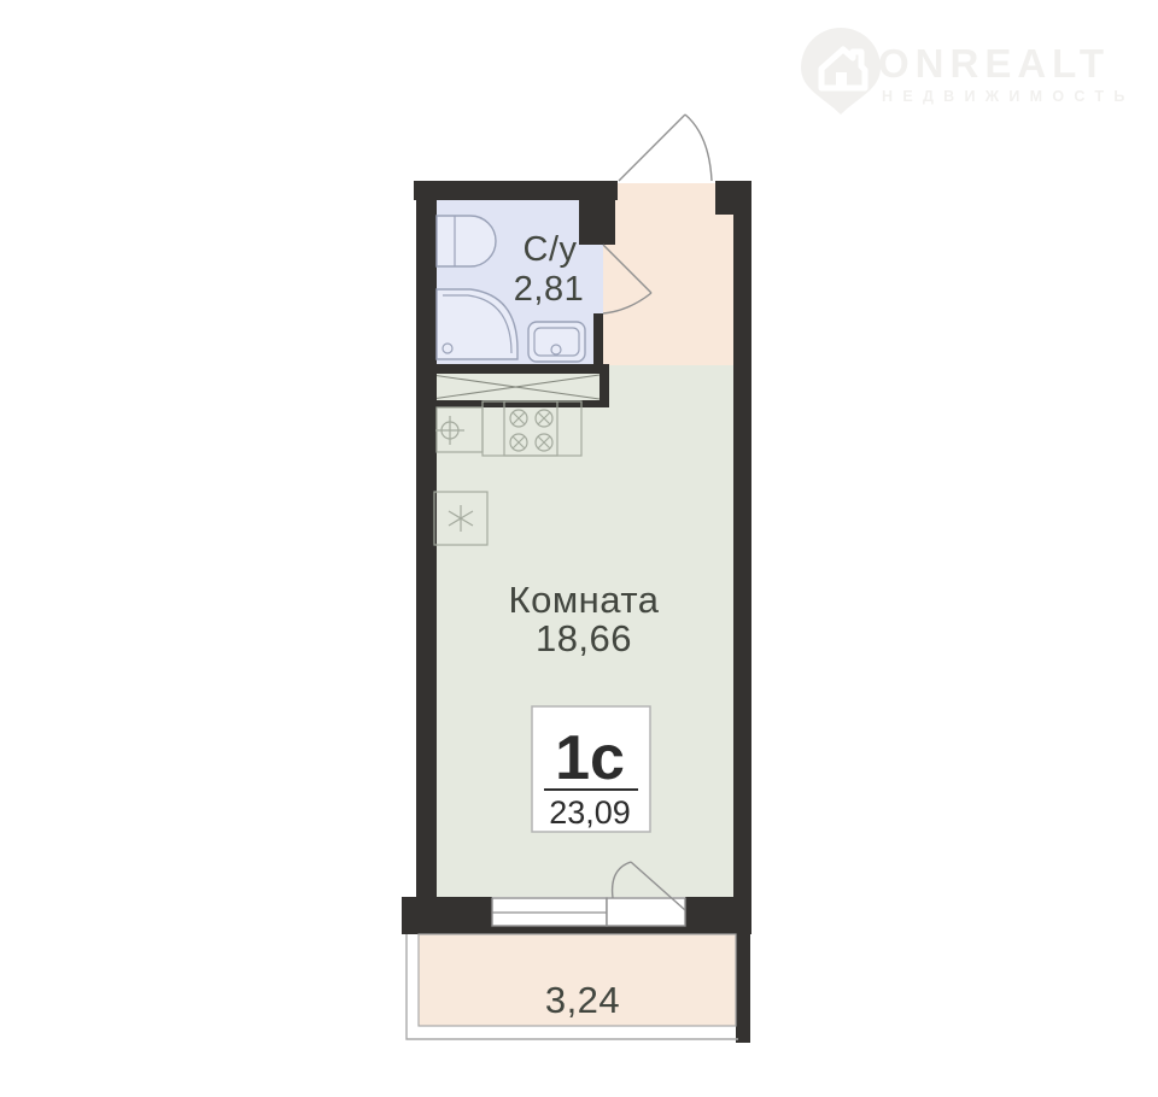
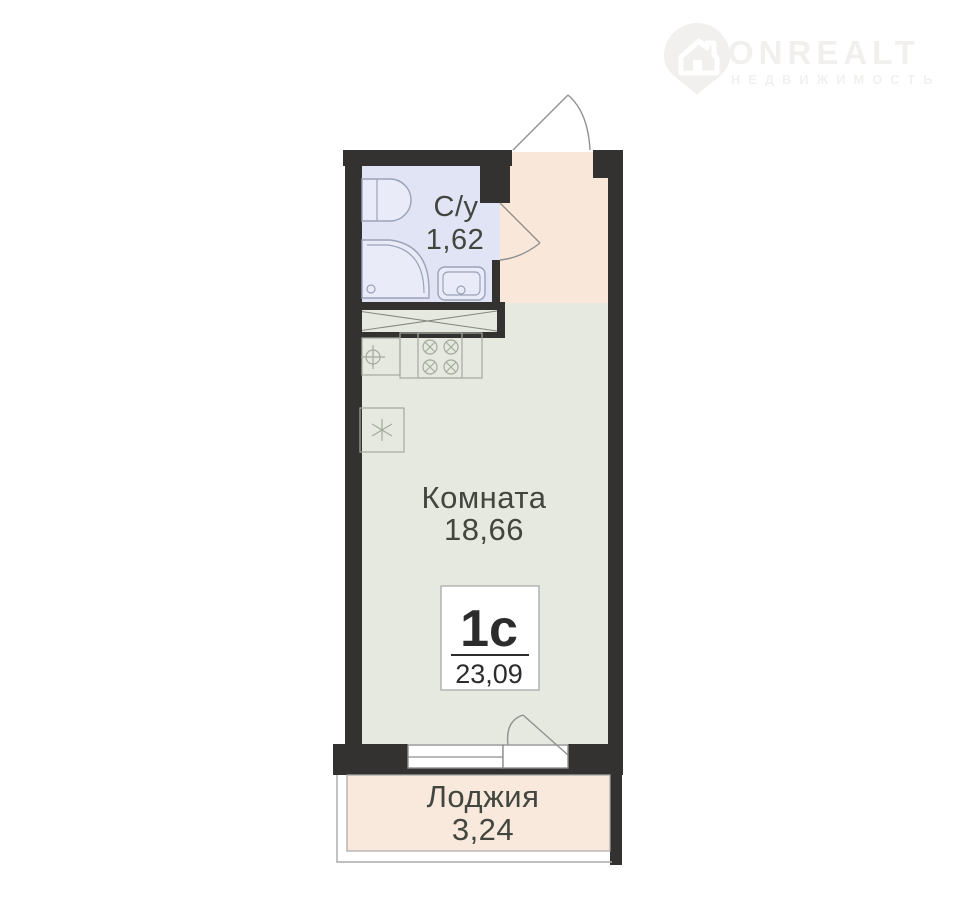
  С/у
- 2,81
+ 1,62
  Комната
  18,66
+ Лоджия
  3,24
  1с
  23,09
